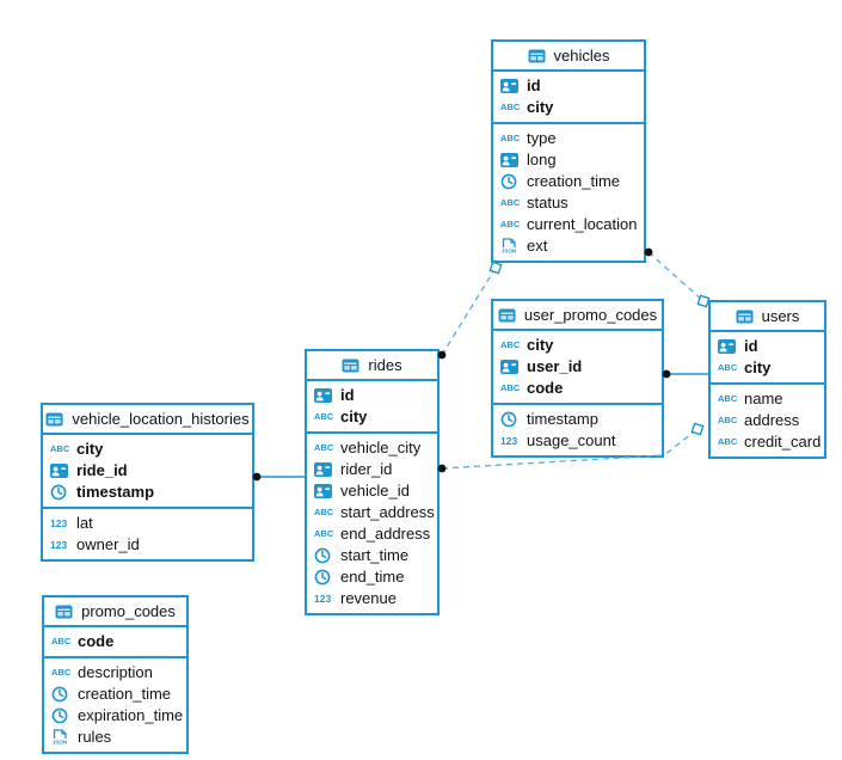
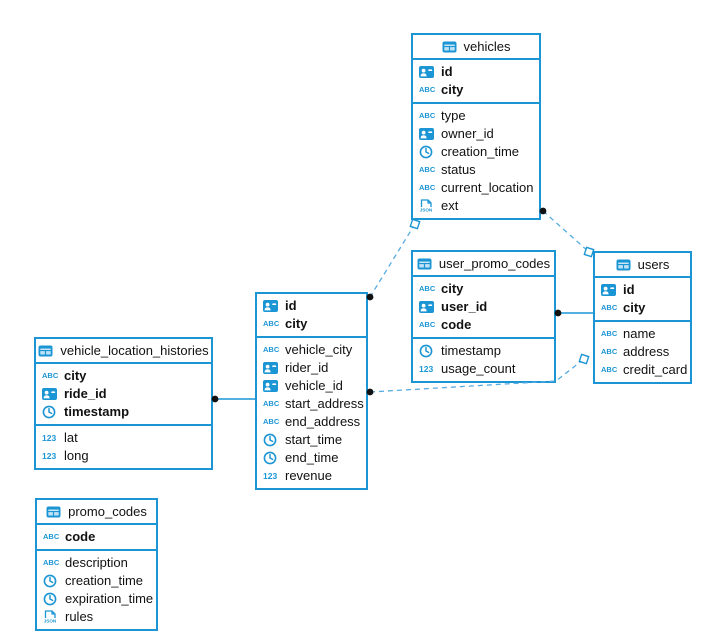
  vehicles
  id
  ABC
  city
  ABC
  type
- long
+ owner_id
  creation_time
  ABC
  status
  ABC
  current_location
  ext
  user_promo_codes
  ABC
  city
  user_id
  ABC
  code
  timestamp
  123
  usage_count
  users
  id
  ABC
  city
  ABC
  name
  ABC
  address
  ABC
  credit_card
- rides
  id
  ABC
  city
  ABC
  vehicle_city
  rider_id
  vehicle_id
  ABC
  start_address
  ABC
  end_address
  start_time
  end_time
  123
  revenue
  vehicle_location_histories
  ABC
  city
  ride_id
  timestamp
  123
  lat
  123
- owner_id
+ long
  promo_codes
  ABC
  code
  ABC
  description
  creation_time
  expiration_time
  rules
